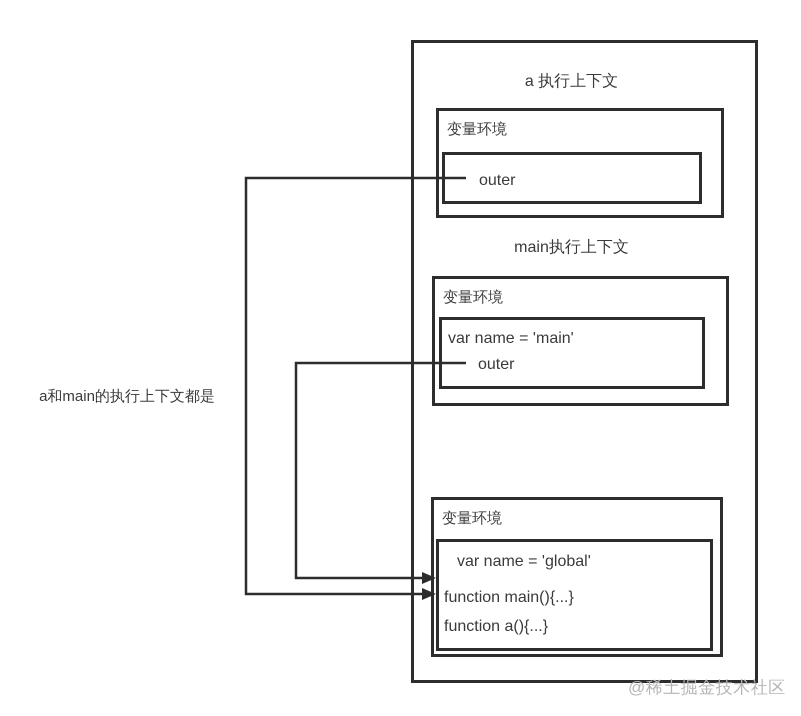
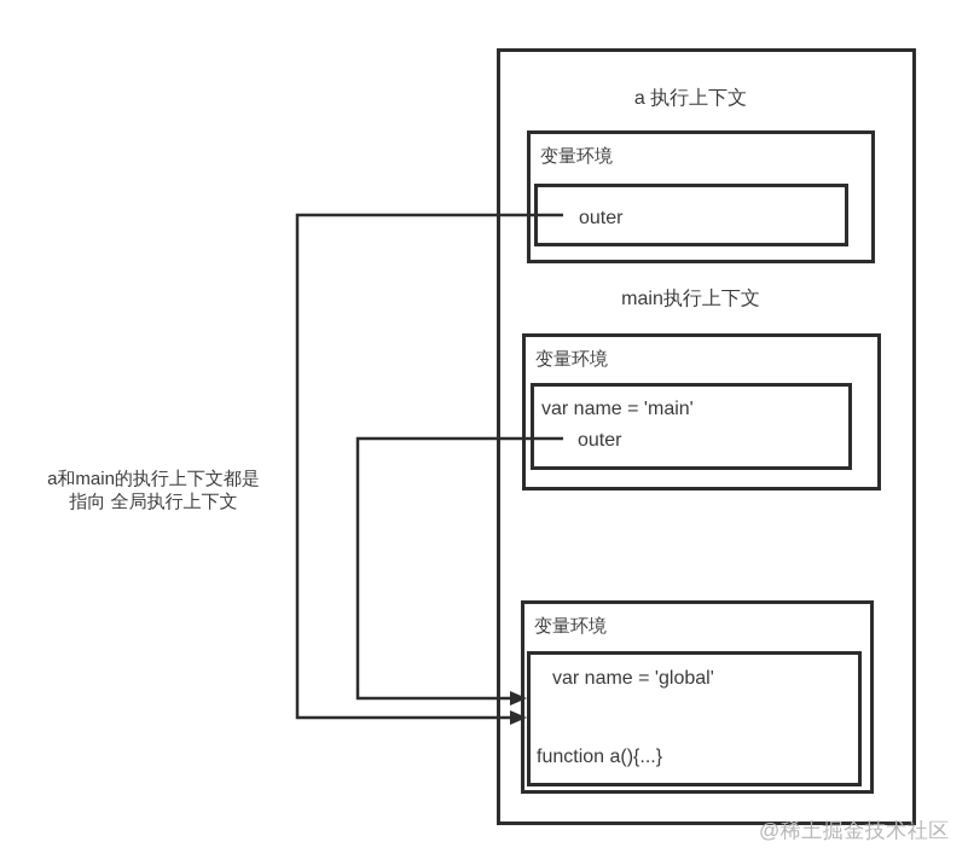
  a和main的执行上下文都是
+ 指向 全局执行上下文
  a 执行上下文
  变量环境
  outer
  main执行上下文
  变量环境
  var name = 'main'
  outer
  变量环境
  var name = 'global'
- function main(){...}
  function a(){...}
  @稀土掘金技术社区
